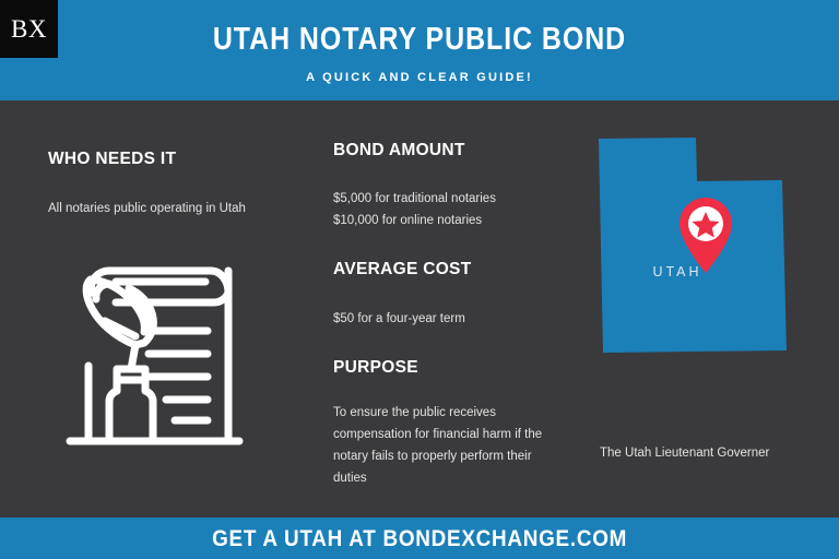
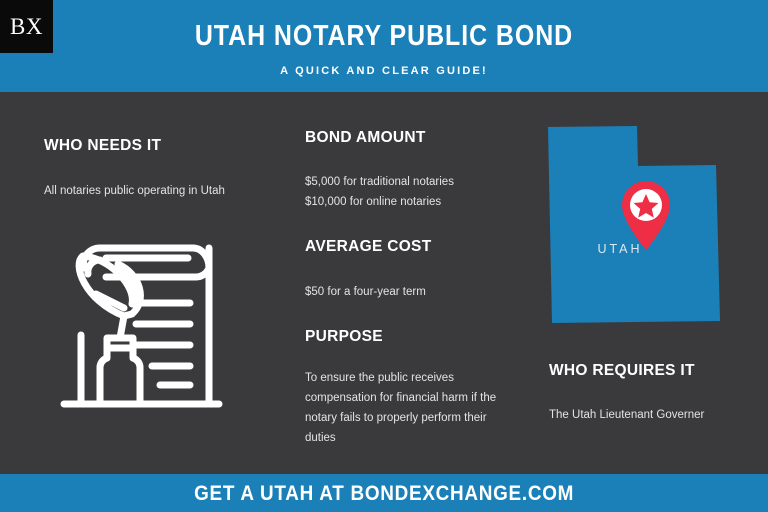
  BX
  UTAH NOTARY PUBLIC BOND
  A QUICK AND CLEAR GUIDE!
  WHO NEEDS IT
  All notaries public operating in Utah
  BOND AMOUNT
  $5,000 for traditional notaries
  $10,000 for online notaries
  AVERAGE COST
  $50 for a four-year term
  PURPOSE
  To ensure the public receives compensation for financial harm if the notary fails to properly perform their duties
  UTAH
+ WHO REQUIRES IT
  The Utah Lieutenant Governer
  GET A UTAH AT BONDEXCHANGE.COM
